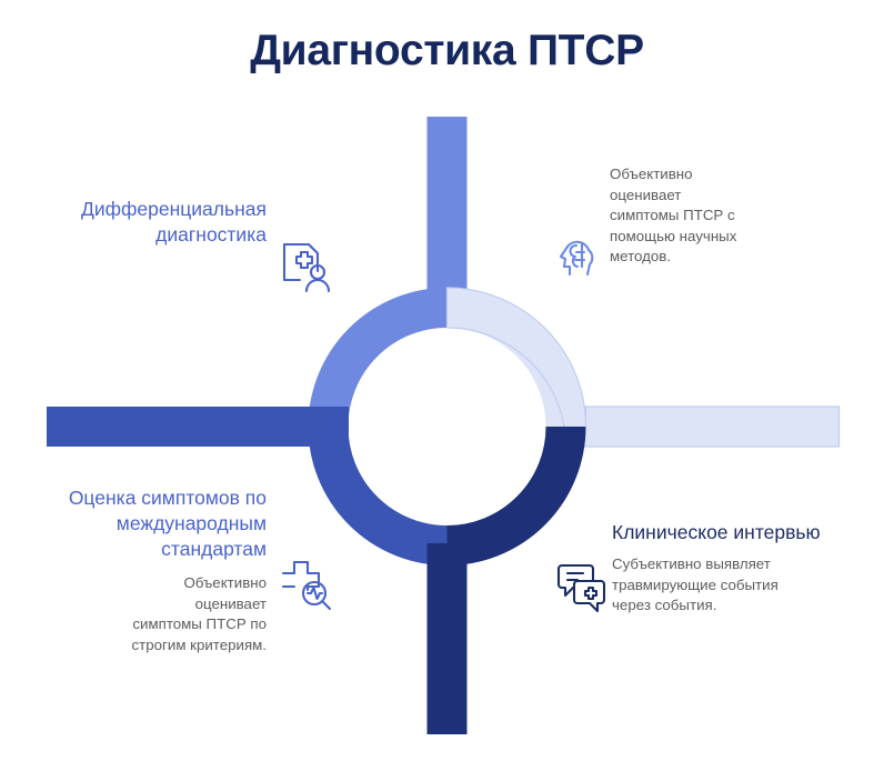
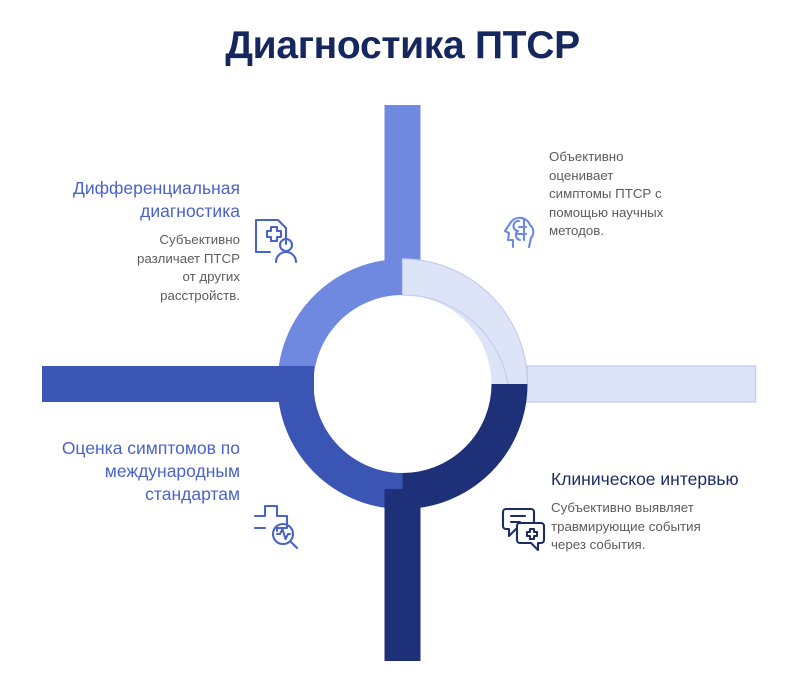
  Диагностика ПТСР
  Дифференциальная диагностика
+ Субъективно различает ПТСР от других расстройств.
  Объективно оценивает симптомы ПТСР с помощью научных методов.
  Оценка симптомов по международным стандартам
- Объективно оценивает симптомы ПТСР по строгим критериям.
  Клиническое интервью
  Субъективно выявляет травмирующие события через события.
